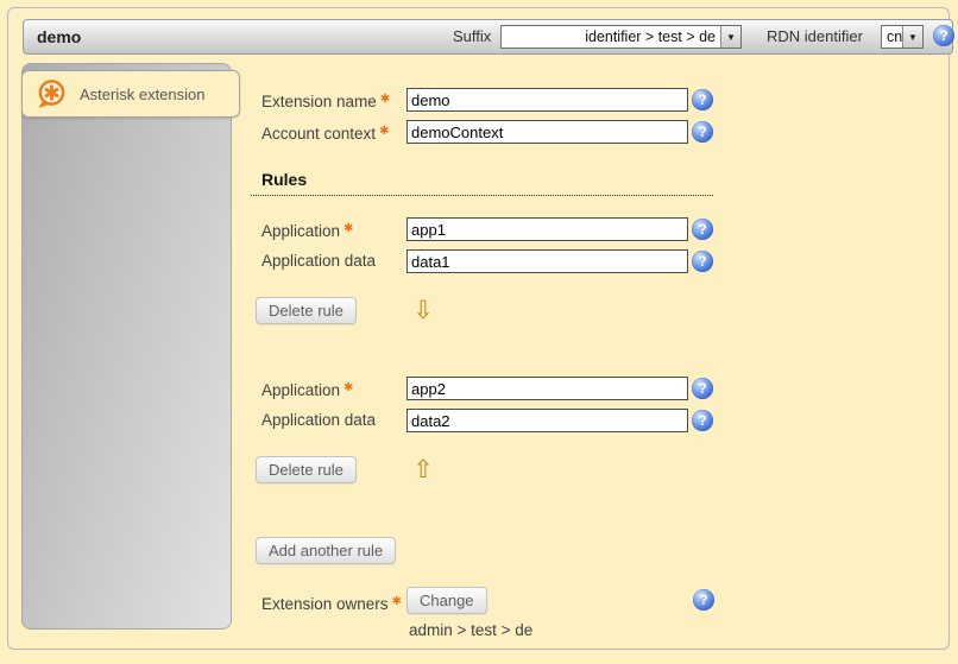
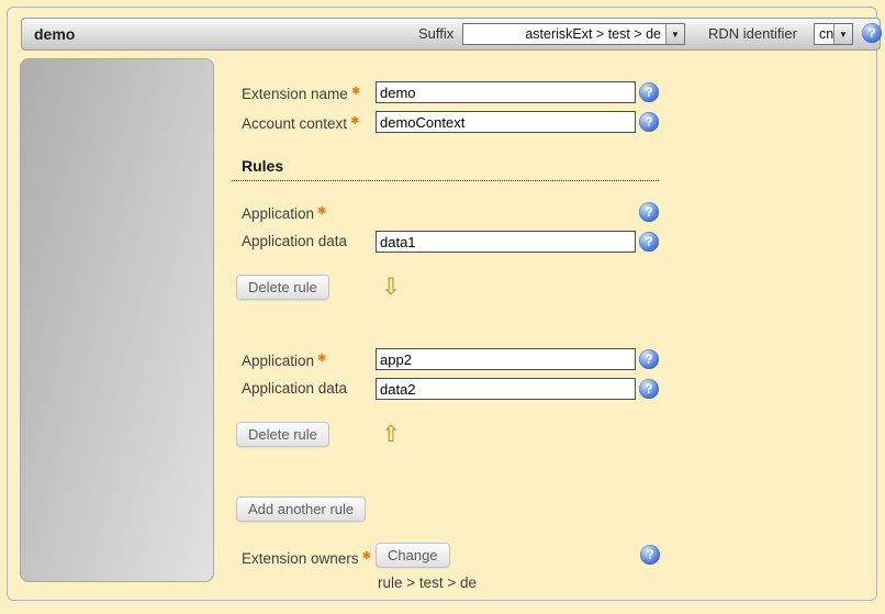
  demo
  Suffix
- identifier > test > de
+ asteriskExt > test > de
  ▼
  RDN identifier
  cn
  ▼
  ?
- Asterisk extension
  Extension name ✱
  demo
  ?
  Account context ✱
  demoContext
  ?
  Rules
  Application ✱
- app1
  ?
  Application data
  data1
  ?
  Delete rule
  ⇩
  Application ✱
  app2
  ?
  Application data
  data2
  ?
  Delete rule
  ⇧
  Add another rule
  Extension owners ✱
  Change
  ?
- admin > test > de
+ rule > test > de
